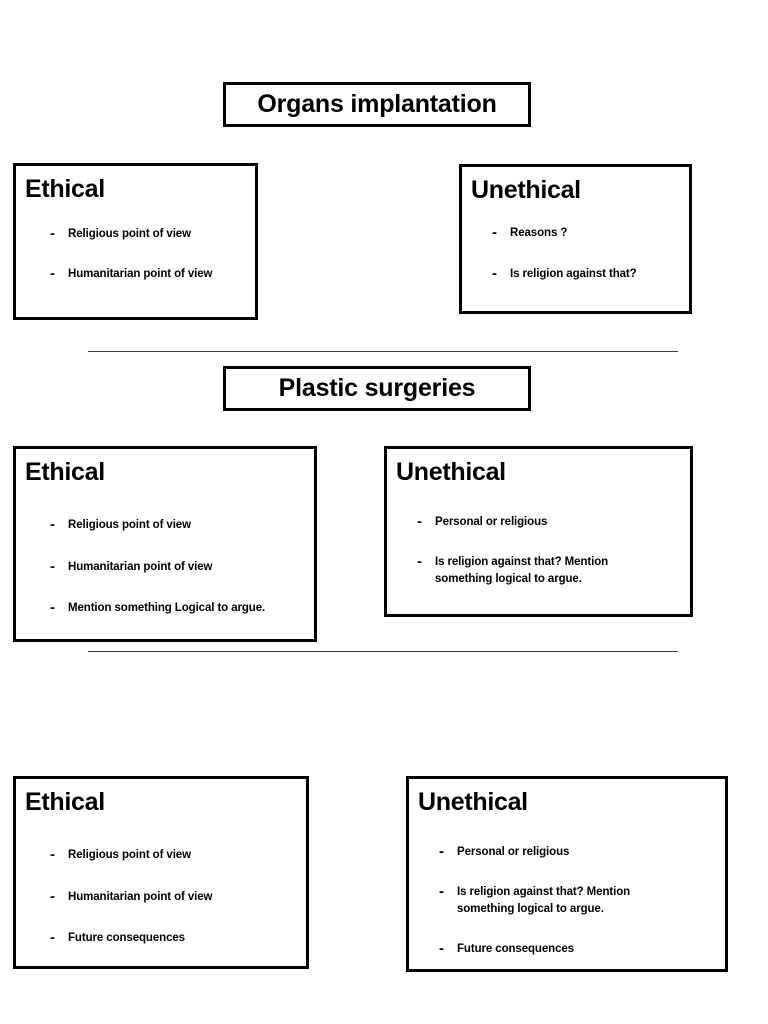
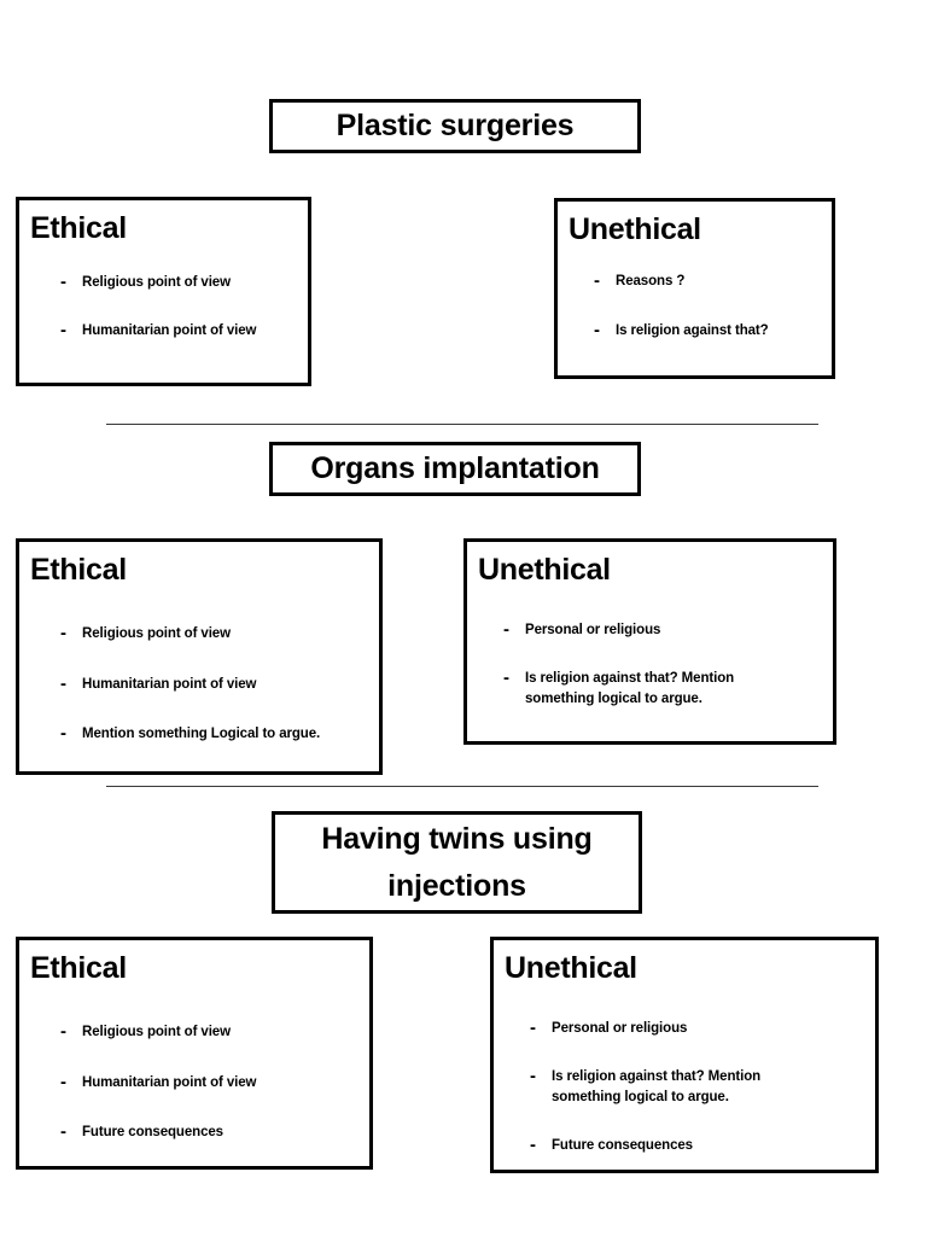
- Organs implantation
+ Plastic surgeries
  Ethical
  -
  Religious point of view
  -
  Humanitarian point of view
  Unethical
  -
  Reasons ?
  -
  Is religion against that?
- Plastic surgeries
+ Organs implantation
  Ethical
  -
  Religious point of view
  -
  Humanitarian point of view
  -
  Mention something Logical to argue.
  Unethical
  -
  Personal or religious
  -
  Is religion against that? Mention something logical to argue.
+ Having twins using injections
  Ethical
  -
  Religious point of view
  -
  Humanitarian point of view
  -
  Future consequences
  Unethical
  -
  Personal or religious
  -
  Is religion against that? Mention something logical to argue.
  -
  Future consequences
